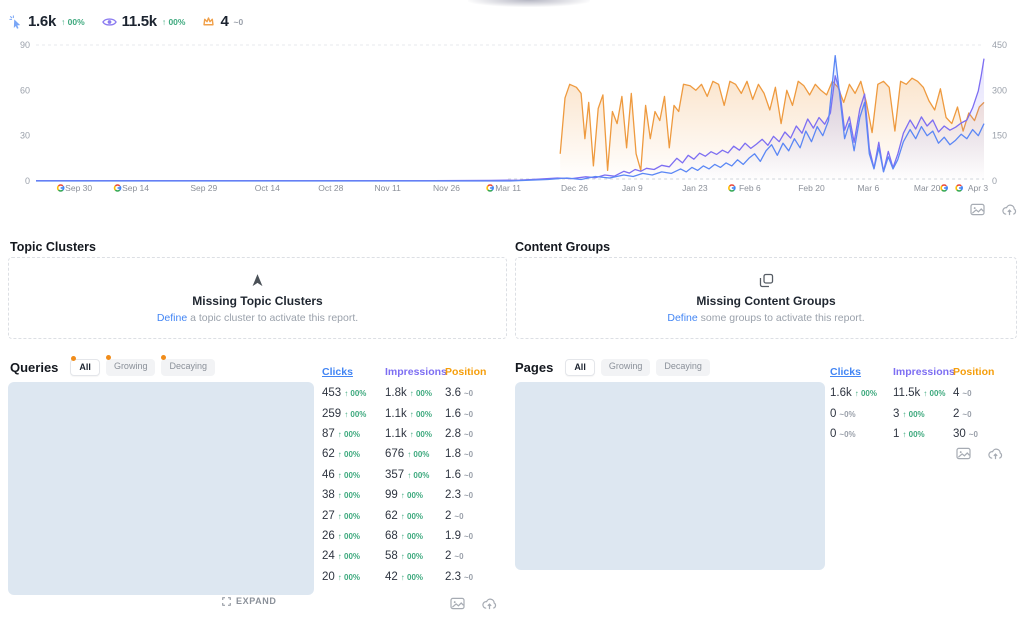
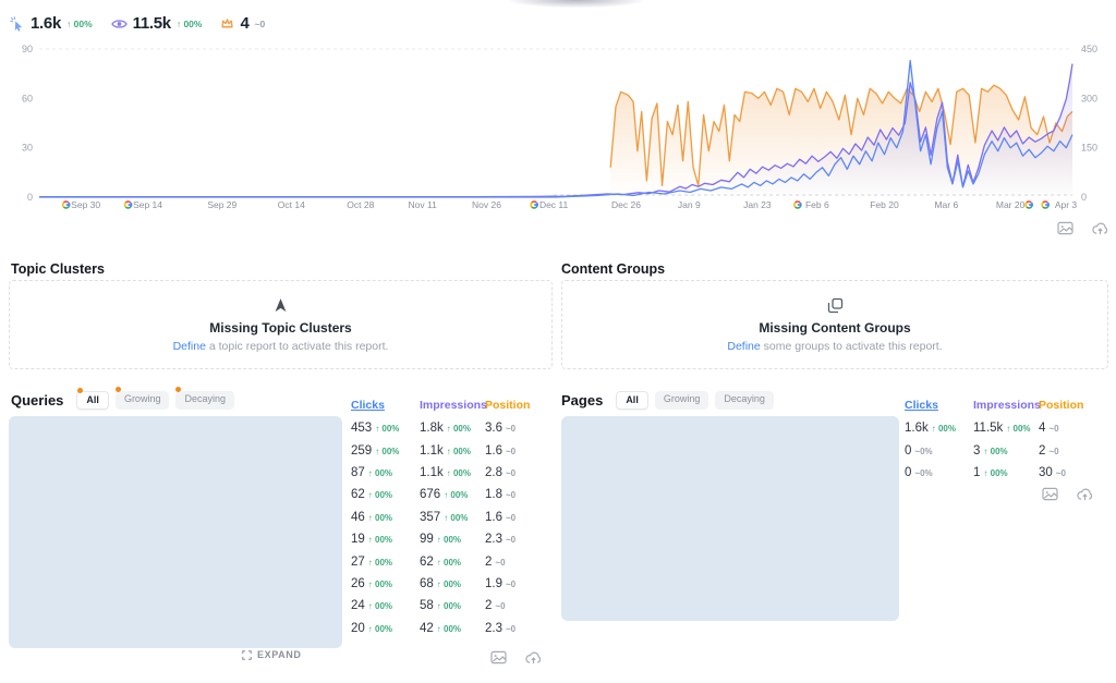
  1.6k
  ↑ 00%
  11.5k
  ↑ 00%
  4
  ~0
  90
  60
  30
  0
  450
  300
  150
  0
  Sep 30
  Sep 14
  Sep 29
  Oct 14
  Oct 28
  Nov 11
  Nov 26
- Mar 11
+ Dec 11
  Dec 26
  Jan 9
  Jan 23
  Feb 6
  Feb 20
  Mar 6
  Mar 20
  Apr 3
  Topic Clusters
  Missing Topic Clusters
- Define a topic cluster to activate this report.
+ Define a topic report to activate this report.
  Content Groups
  Missing Content Groups
  Define some groups to activate this report.
  Queries
  All
  Growing
  Decaying
  Clicks
  Impressions
  Position
  453 ↑ 00%
  1.8k ↑ 00%
  3.6 ~0
  259 ↑ 00%
  1.1k ↑ 00%
  1.6 ~0
  87 ↑ 00%
  1.1k ↑ 00%
  2.8 ~0
  62 ↑ 00%
  676 ↑ 00%
  1.8 ~0
  46 ↑ 00%
  357 ↑ 00%
  1.6 ~0
- 38 ↑ 00%
+ 19 ↑ 00%
  99 ↑ 00%
  2.3 ~0
  27 ↑ 00%
  62 ↑ 00%
  2 ~0
  26 ↑ 00%
  68 ↑ 00%
  1.9 ~0
  24 ↑ 00%
  58 ↑ 00%
  2 ~0
  20 ↑ 00%
  42 ↑ 00%
  2.3 ~0
  EXPAND
  Pages
  All
  Growing
  Decaying
  Clicks
  Impressions
  Position
  1.6k ↑ 00%
  11.5k ↑ 00%
  4 ~0
  0 ~0%
  3 ↑ 00%
  2 ~0
  0 ~0%
  1 ↑ 00%
  30 ~0
